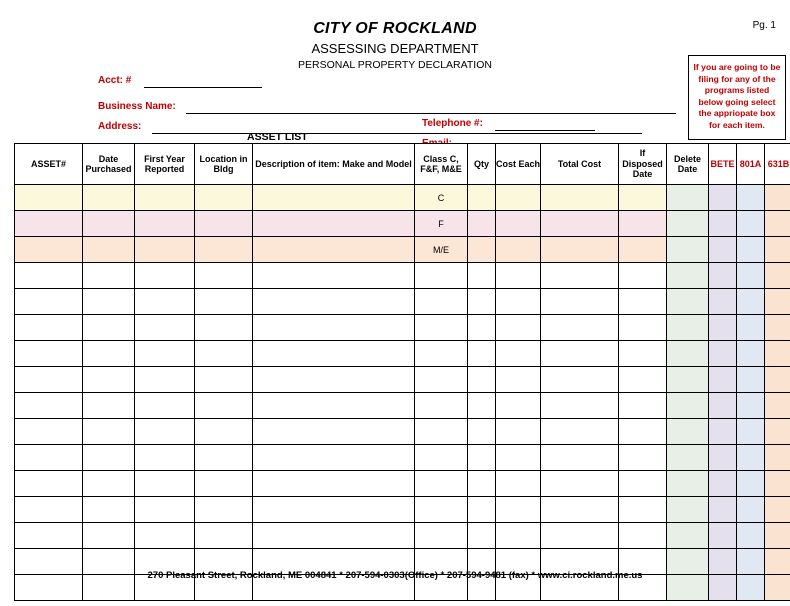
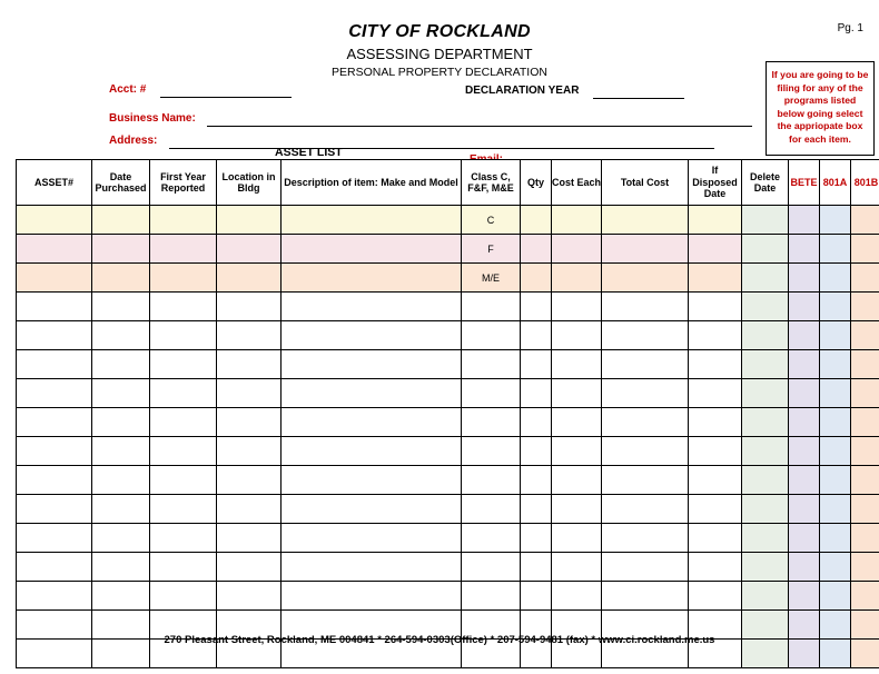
  Pg. 1
  CITY OF ROCKLAND
  ASSESSING DEPARTMENT
  PERSONAL PROPERTY DECLARATION
  Acct: #
+ DECLARATION YEAR
  Business Name:
  Address:
- Telephone #:
  ASSET LIST
  If you are going to be filing for any of the programs listed below going select the appriopate box for each item.
- ASSET#	Date Purchased	First Year Reported	Location in Bldg	Description of item: Make and Model	Class C, F&F, M&E	Qty	Cost Each	Total Cost	If Disposed Date	Delete Date	BETE	801A	631B
+ ASSET#	Date Purchased	First Year Reported	Location in Bldg	Description of item: Make and Model	Class C, F&F, M&E	Qty	Cost Each	Total Cost	If Disposed Date	Delete Date	BETE	801A	801B
  					C
  					F
  					M/E
- 270 Pleasant Street, Rockland, ME 004841 * 207-594-0303(Office) * 207-594-9481 (fax) * www.ci.rockland.me.us
+ 270 Pleasant Street, Rockland, ME 004841 * 264-594-0303(Office) * 207-594-9481 (fax) * www.ci.rockland.me.us
